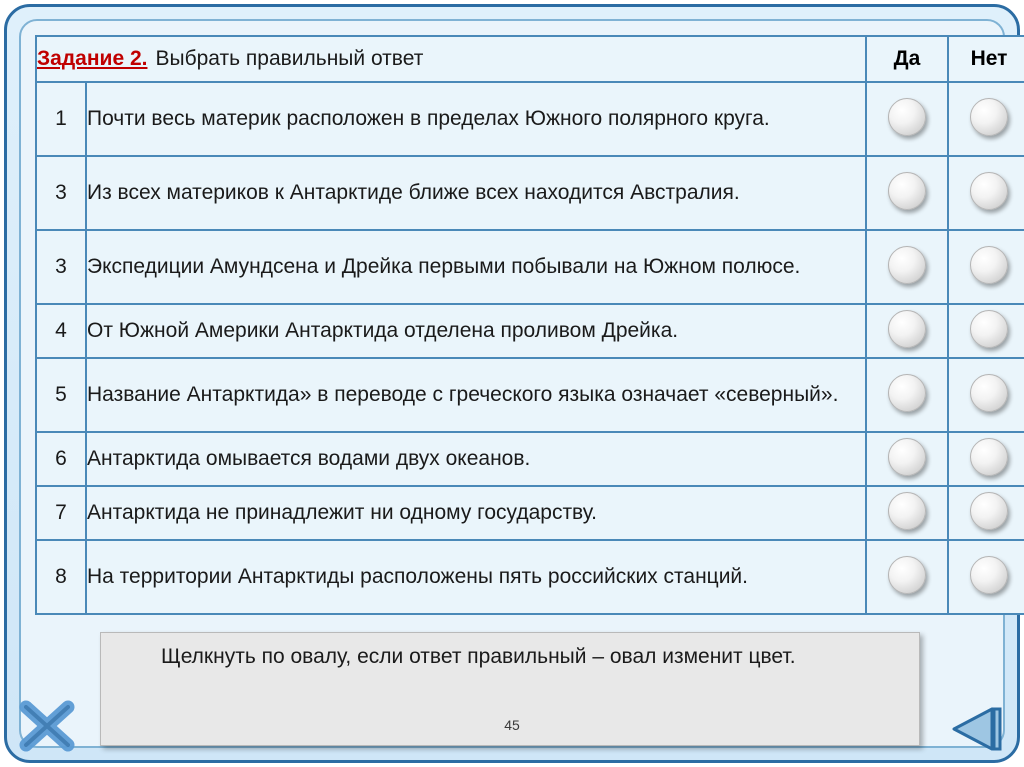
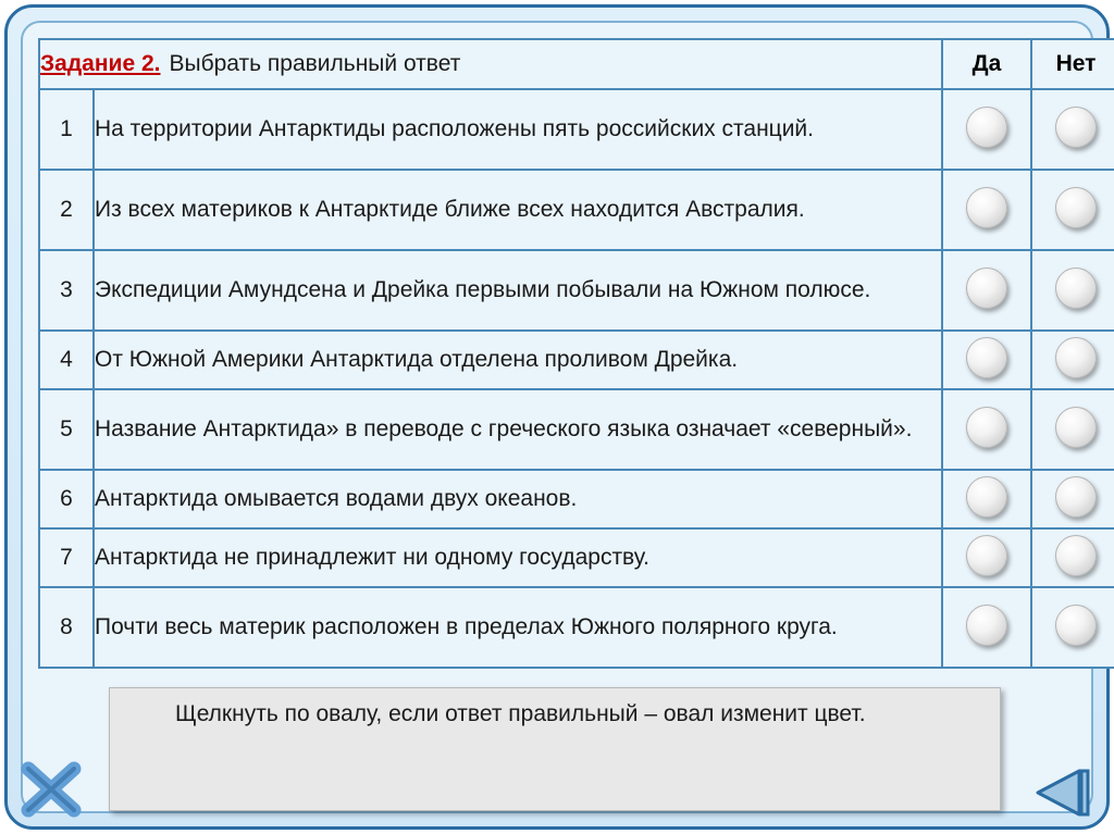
  Задание 2. Выбрать правильный ответ	Да	Нет
- 1	Почти весь материк расположен в пределах Южного полярного круга.
+ 1	На территории Антарктиды расположены пять российских станций.
- 3	Из всех материков к Антарктиде ближе всех находится Австралия.
+ 2	Из всех материков к Антарктиде ближе всех находится Австралия.
  3	Экспедиции Амундсена и Дрейка первыми побывали на Южном полюсе.
  4	От Южной Америки Антарктида отделена проливом Дрейка.
  5	Название Антарктида» в переводе с греческого языка означает «северный».
  6	Антарктида омывается водами двух океанов.
  7	Антарктида не принадлежит ни одному государству.
- 8	На территории Антарктиды расположены пять российских станций.
+ 8	Почти весь материк расположен в пределах Южного полярного круга.
  Щелкнуть по овалу, если ответ правильный – овал изменит цвет.
- 45
